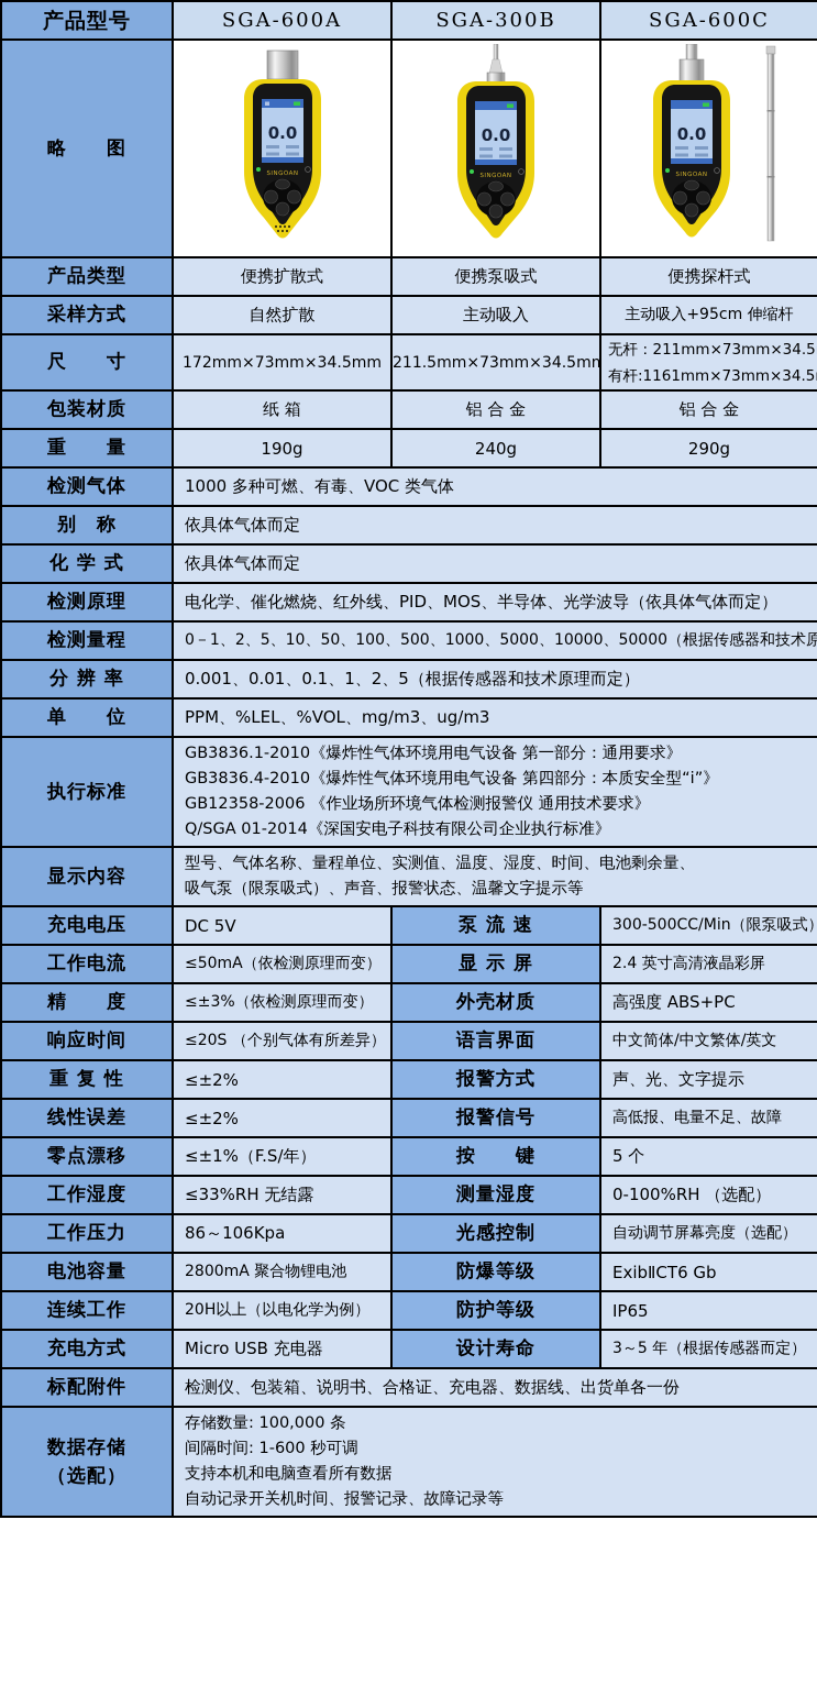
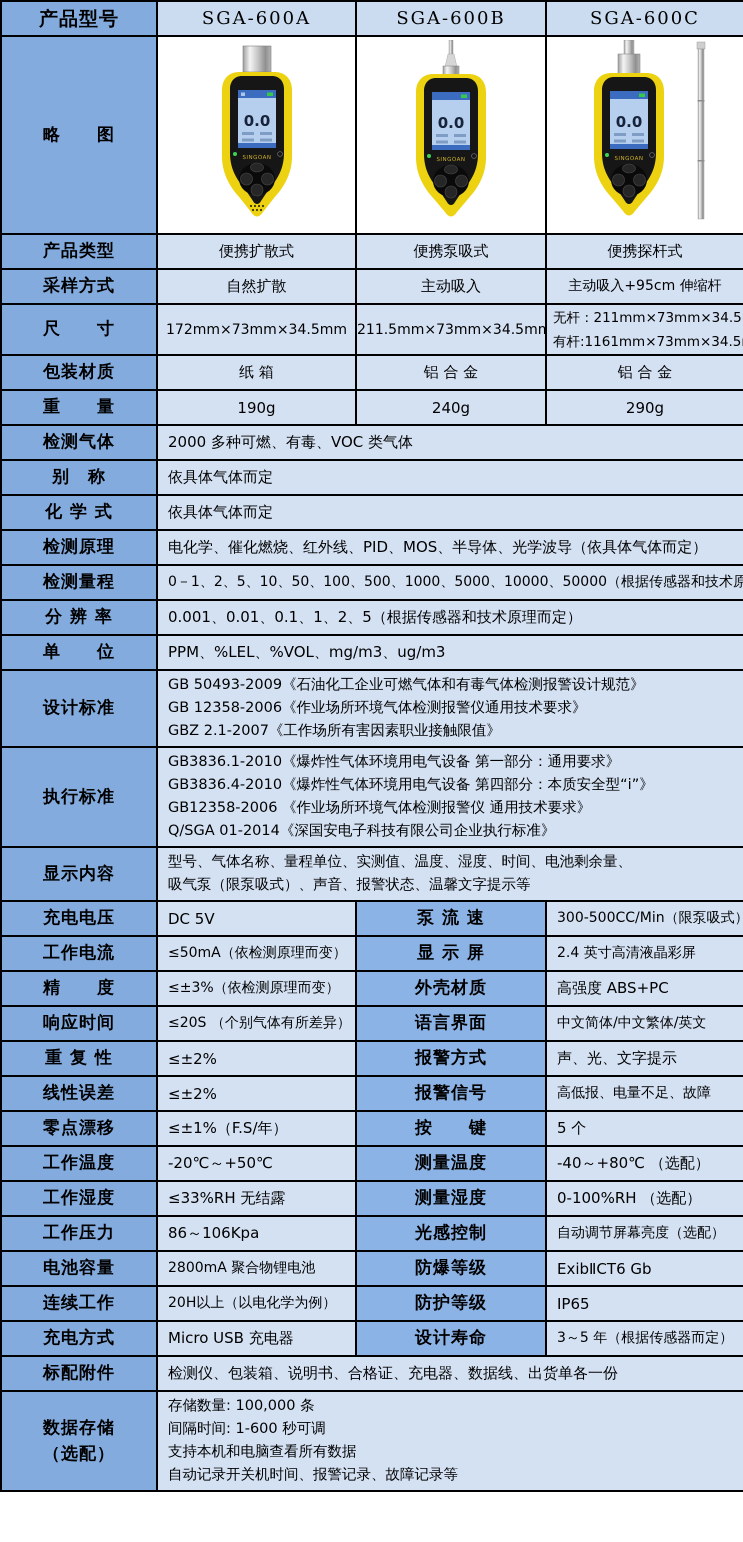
- 产品型号	SGA-600A	SGA-300B	SGA-600C
+ 产品型号	SGA-600A	SGA-600B	SGA-600C
  产品类型	便携扩散式	便携泵吸式	便携探杆式
  采样方式	自然扩散	主动吸入	主动吸入+95cm 伸缩杆
  尺 寸	172mm×73mm×34.5mm	211.5mm×73mm×34.5mm	无杆：211mm×73mm×34.5 有杆:1161mm×73mm×34.5
  包装材质	纸 箱	铝 合 金	铝 合 金
  重 量	190g	240g	290g
- 检测气体	1000 多种可燃、有毒、VOC 类气体
+ 检测气体	2000 多种可燃、有毒、VOC 类气体
  别 称	依具体气体而定
  化 学 式	依具体气体而定
  检测原理	电化学、催化燃烧、红外线、PID、MOS、半导体、光学波导（依具体气体而定）
  检测量程	0－1、2、5、10、50、100、500、1000、5000、10000、50000（根据传感器和技术原
  分 辨 率	0.001、0.01、0.1、1、2、5（根据传感器和技术原理而定）
  单 位	PPM、%LEL、%VOL、mg/m3、ug/m3
+ 设计标准	GB 50493-2009《石油化工企业可燃气体和有毒气体检测报警设计规范》 GB 12358-2006《作业场所环境气体检测报警仪通用技术要求》 GBZ 2.1-2007《工作场所有害因素职业接触限值》
  执行标准	GB3836.1-2010《爆炸性气体环境用电气设备 第一部分：通用要求》 GB3836.4-2010《爆炸性气体环境用电气设备 第四部分：本质安全型“i”》 GB12358-2006 《作业场所环境气体检测报警仪 通用技术要求》 Q/SGA 01-2014《深国安电子科技有限公司企业执行标准》
  显示内容	型号、气体名称、量程单位、实测值、温度、湿度、时间、电池剩余量、 吸气泵（限泵吸式）、声音、报警状态、温馨文字提示等
  充电电压	DC 5V	泵 流 速	300-500CC/Min（限泵吸式）
  工作电流	≤50mA（依检测原理而变）	显 示 屏	2.4 英寸高清液晶彩屏
  精 度	≤±3%（依检测原理而变）	外壳材质	高强度 ABS+PC
  响应时间	≤20S （个别气体有所差异）	语言界面	中文简体/中文繁体/英文
  重 复 性	≤±2%	报警方式	声、光、文字提示
  线性误差	≤±2%	报警信号	高低报、电量不足、故障
  零点漂移	≤±1%（F.S/年）	按 键	5 个
+ 工作温度	-20℃～+50℃	测量温度	-40～+80℃ （选配）
  工作湿度	≤33%RH 无结露	测量湿度	0-100%RH （选配）
  工作压力	86～106Kpa	光感控制	自动调节屏幕亮度（选配）
  电池容量	2800mA 聚合物锂电池	防爆等级	ExibⅡCT6 Gb
  连续工作	20H以上（以电化学为例）	防护等级	IP65
  充电方式	Micro USB 充电器	设计寿命	3～5 年（根据传感器而定）
  标配附件	检测仪、包装箱、说明书、合格证、充电器、数据线、出货单各一份
  数据存储 （选配）	存储数量: 100,000 条 间隔时间: 1-600 秒可调 支持本机和电脑查看所有数据 自动记录开关机时间、报警记录、故障记录等
